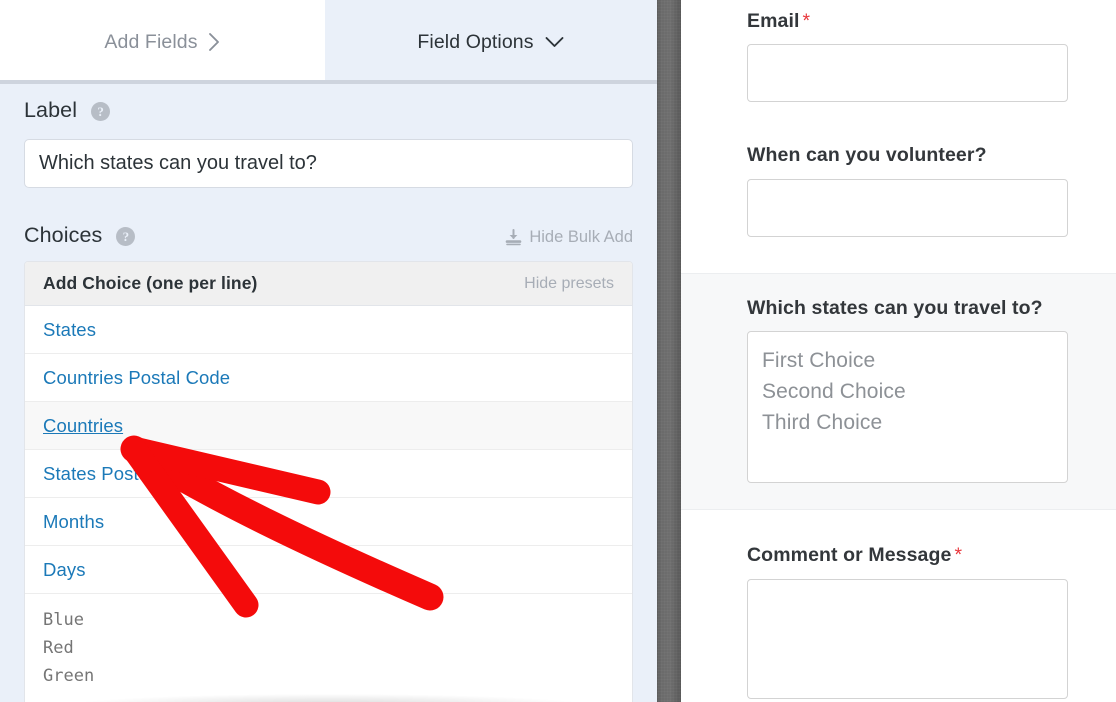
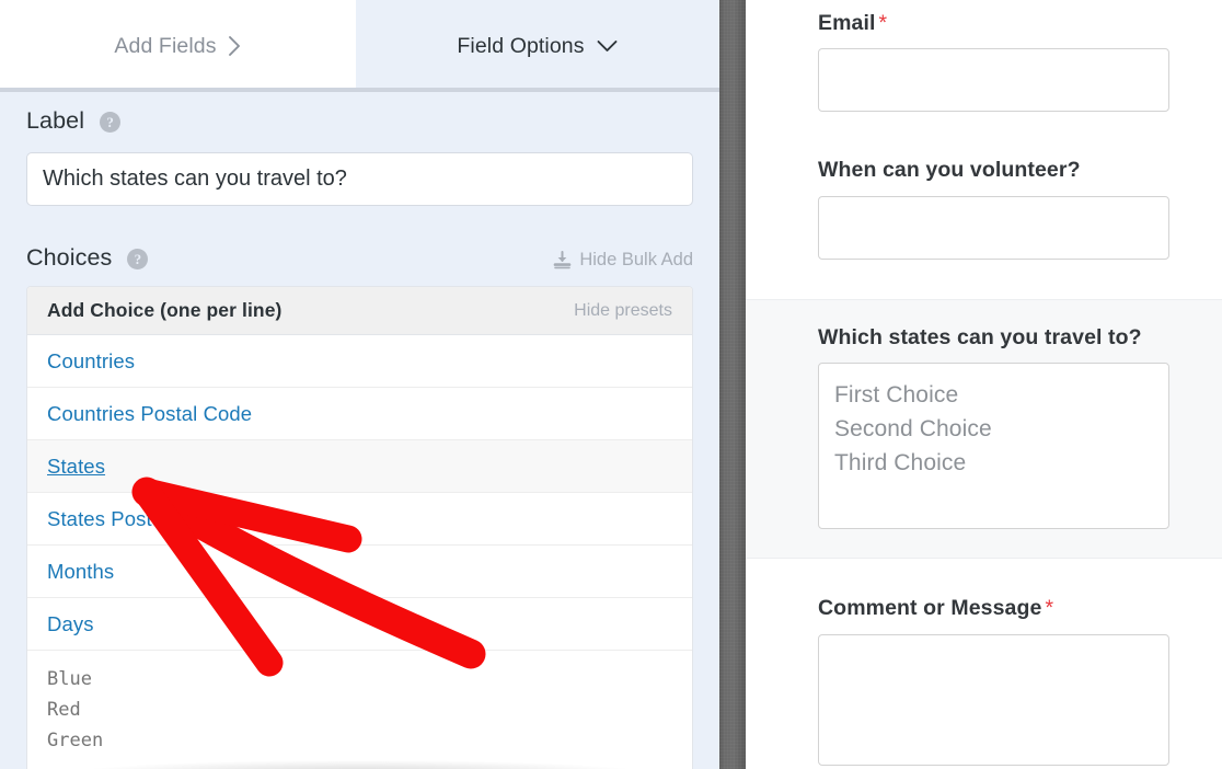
  Add Fields
  Field Options
  Label
  ?
  Which states can you travel to?
  Choices
  ?
  Hide Bulk Add
  Add Choice (one per line)
  Hide presets
- States
+ Countries
  Countries Postal Code
- Countries
+ States
  Months
  Days
  Blue
  Red
  Green
  Email *
  When can you volunteer?
  Which states can you travel to?
  First Choice
  Second Choice
  Third Choice
  Comment or Message *
